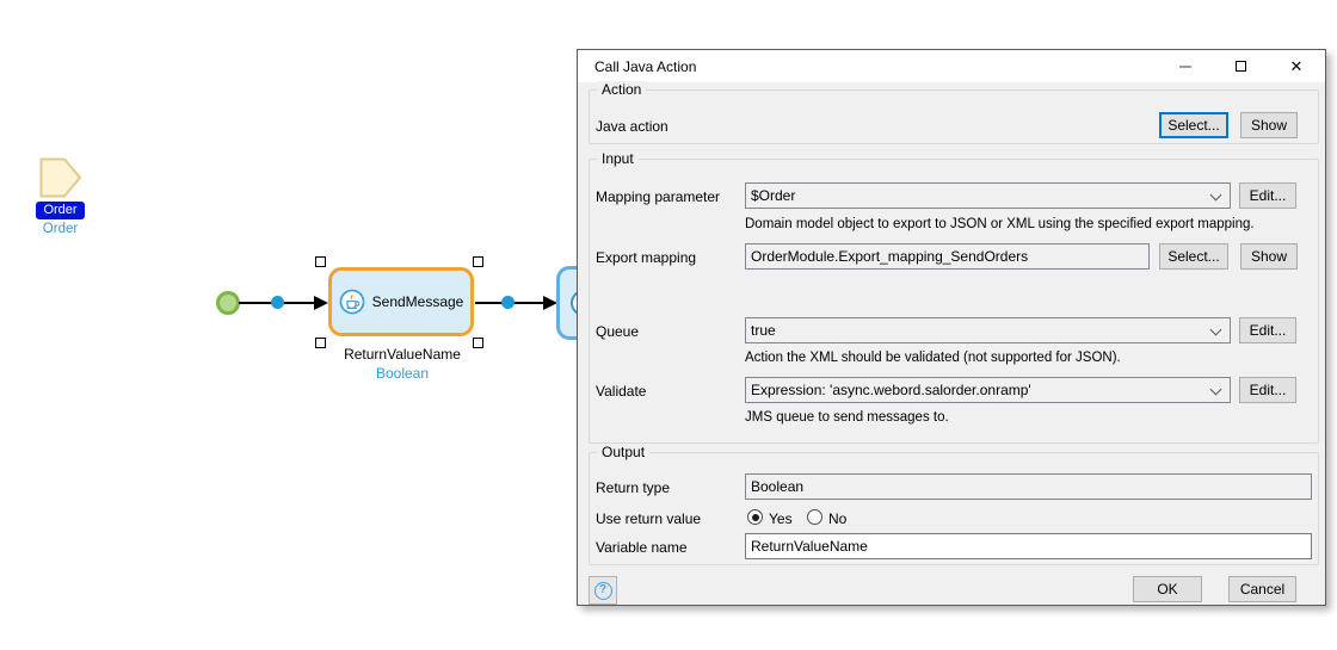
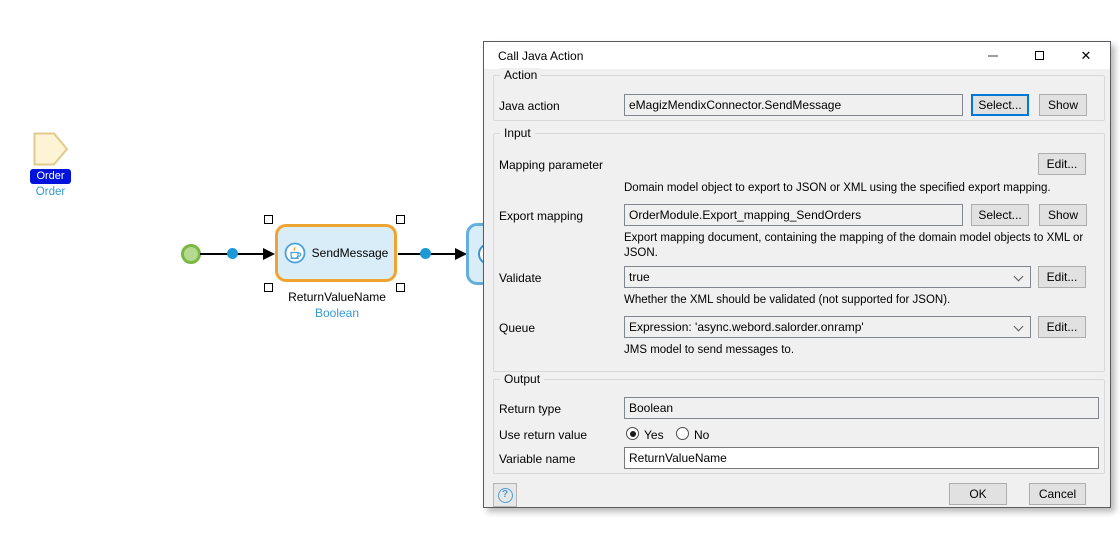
  Order
  Order
  SendMessage
  ReturnValueName
  Boolean
  Call Java Action
  ✕
  Action
  Java action
+ eMagizMendixConnector.SendMessage
  Select...
  Show
  Input
  Mapping parameter
- $Order
  Edit...
  Domain model object to export to JSON or XML using the specified export mapping.
  Export mapping
  OrderModule.Export_mapping_SendOrders
  Select...
  Show
+ Export mapping document, containing the mapping of the domain model objects to XML or JSON.
- Queue
+ Validate
  true
  Edit...
- Action the XML should be validated (not supported for JSON).
+ Whether the XML should be validated (not supported for JSON).
- Validate
+ Queue
  Expression: 'async.webord.salorder.onramp'
  Edit...
- JMS queue to send messages to.
+ JMS model to send messages to.
  Output
  Return type
  Boolean
  Use return value
  Yes
  No
  Variable name
  ReturnValueName
  ?
  OK
  Cancel
